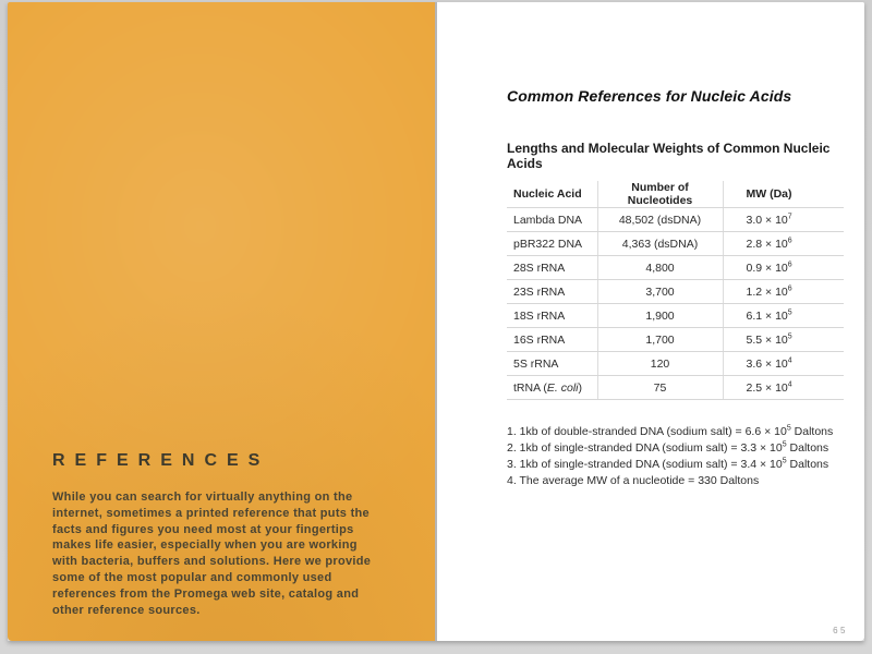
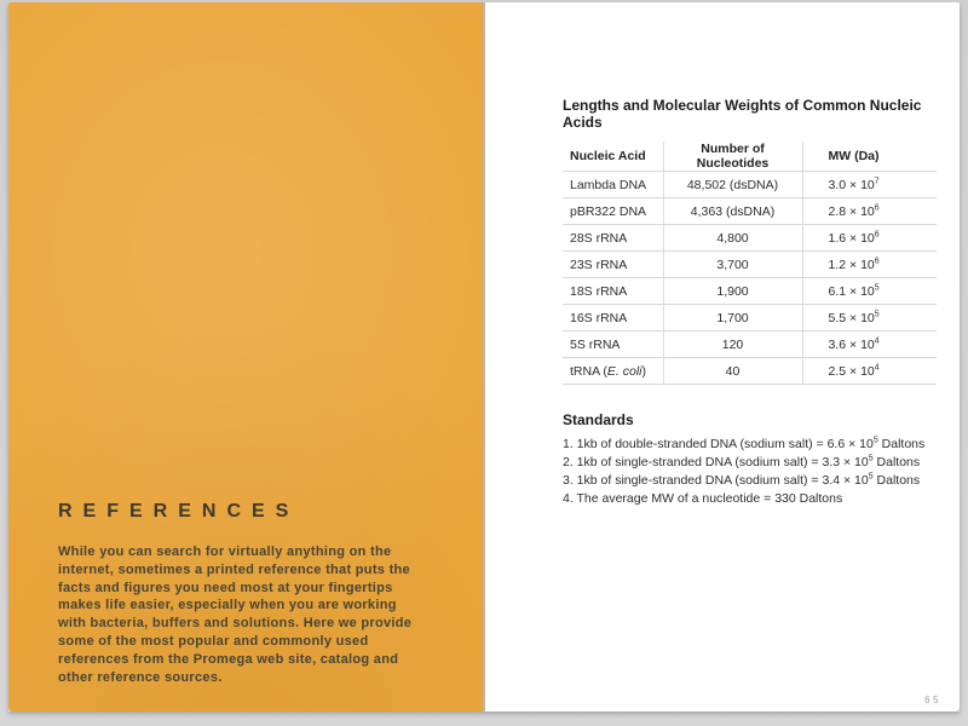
  REFERENCES
  While you can search for virtually anything on the internet, sometimes a printed reference that puts the facts and figures you need most at your fingertips makes life easier, especially when you are working with bacteria, buffers and solutions. Here we provide some of the most popular and commonly used references from the Promega web site, catalog and other reference sources.
- Common References for Nucleic Acids
  Lengths and Molecular Weights of Common Nucleic Acids
  Nucleic Acid	Number of Nucleotides	MW (Da)
  Lambda DNA	48,502 (dsDNA)	3.0 × 10
  pBR322 DNA	4,363 (dsDNA)	2.8 × 10
- 28S rRNA	4,800	0.9 × 10
+ 28S rRNA	4,800	1.6 × 10
  23S rRNA	3,700	1.2 × 10
  18S rRNA	1,900	6.1 × 10
  16S rRNA	1,700	5.5 × 10
  5S rRNA	120	3.6 × 10
- tRNA (E. coli)	75	2.5 × 10
+ tRNA (E. coli)	40	2.5 × 10
+ Standards
  1. 1kb of double-stranded DNA (sodium salt) = 6.6 × 10 Daltons
  2. 1kb of single-stranded DNA (sodium salt) = 3.3 × 10 Daltons
  3. 1kb of single-stranded DNA (sodium salt) = 3.4 × 10 Daltons
  4. The average MW of a nucleotide = 330 Daltons
  65
